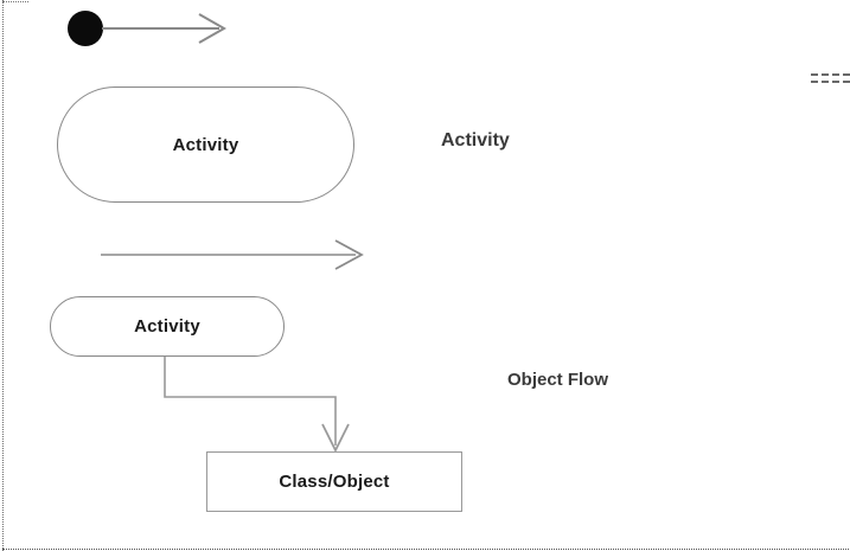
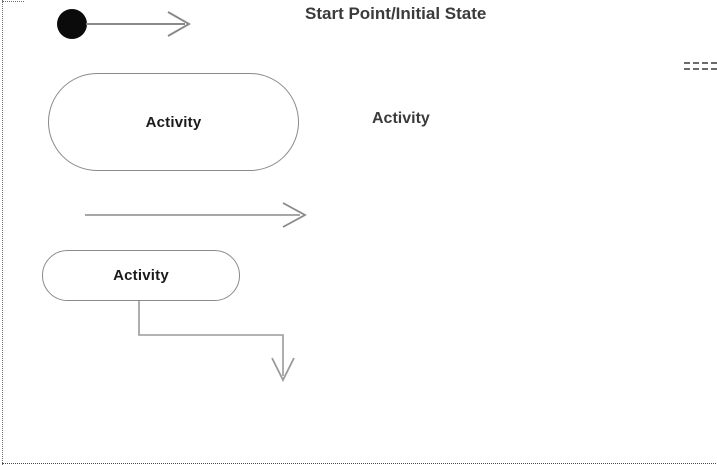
+ Start Point/Initial State
  Activity
  Activity
  Activity
- Class/Object
- Object Flow
